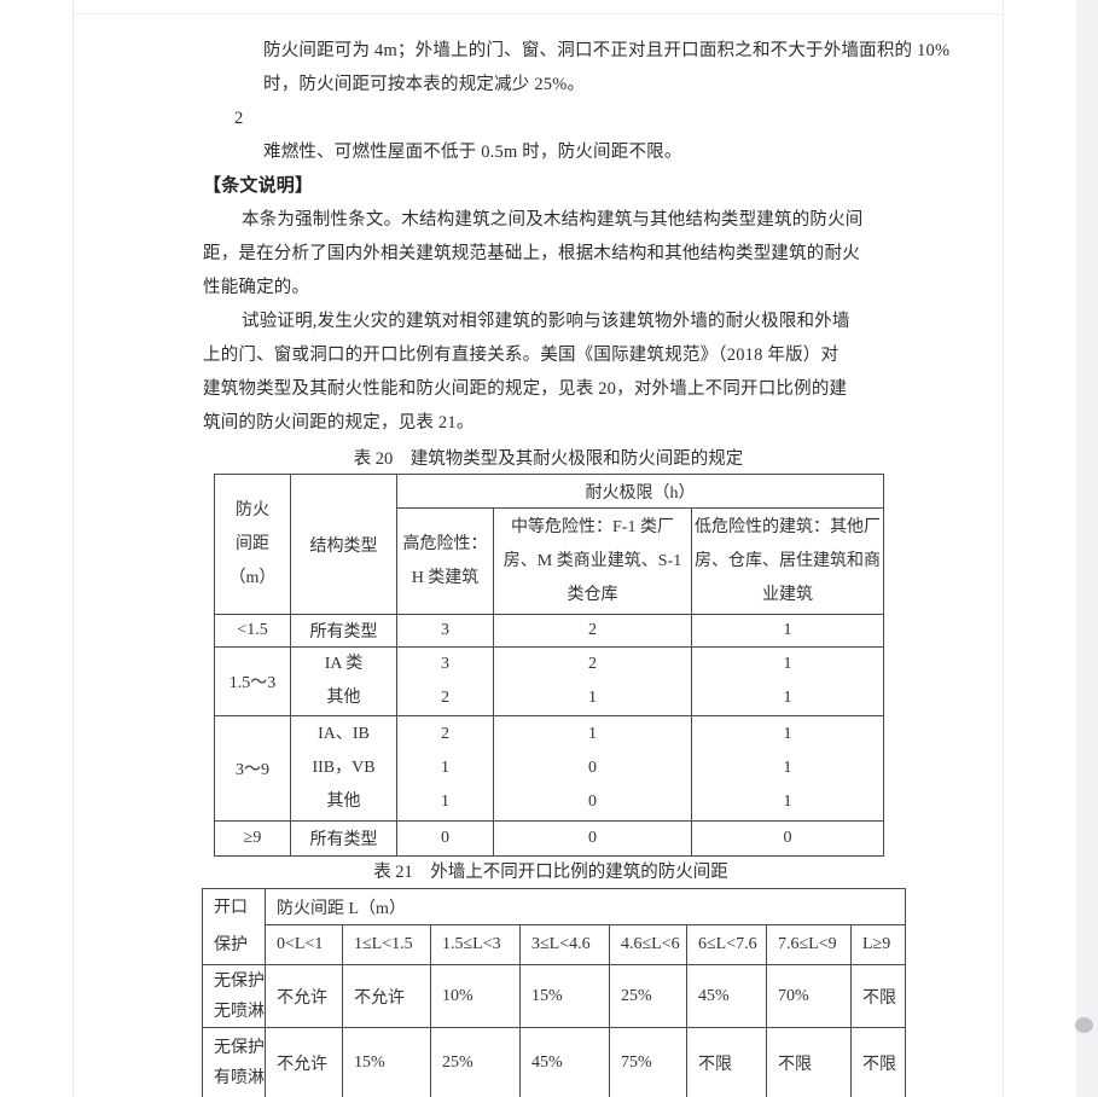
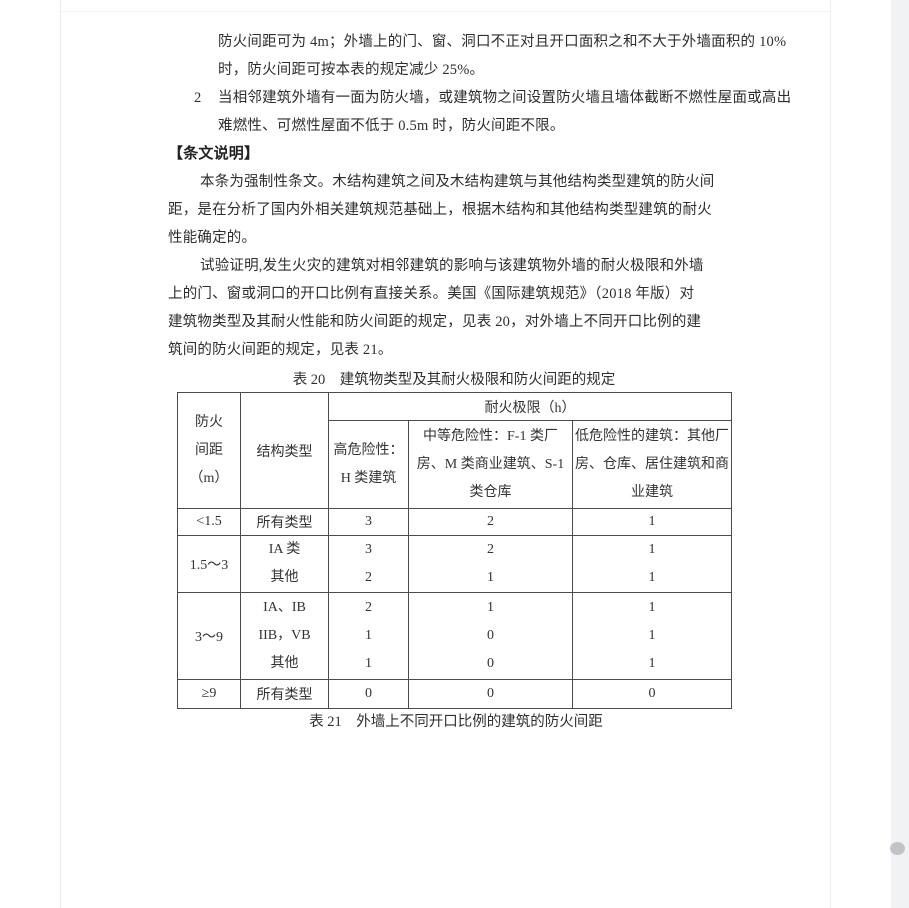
  防火间距可为 4m；外墙上的门、窗、洞口不正对且开口面积之和不大于外墙面积的 10%
  时，防火间距可按本表的规定减少 25%。
  2
+ 当相邻建筑外墙有一面为防火墙，或建筑物之间设置防火墙且墙体截断不燃性屋面或高出
  难燃性、可燃性屋面不低于 0.5m 时，防火间距不限。
  【条文说明】
  本条为强制性条文。木结构建筑之间及木结构建筑与其他结构类型建筑的防火间
  距，是在分析了国内外相关建筑规范基础上，根据木结构和其他结构类型建筑的耐火
  性能确定的。
  试验证明,发生火灾的建筑对相邻建筑的影响与该建筑物外墙的耐火极限和外墙
  上的门、窗或洞口的开口比例有直接关系。美国《国际建筑规范》（2018 年版）对
  建筑物类型及其耐火性能和防火间距的规定，见表 20，对外墙上不同开口比例的建
  筑间的防火间距的规定，见表 21。
  表 20 建筑物类型及其耐火极限和防火间距的规定
  防火 间距 （m）	结构类型	耐火极限（h）
  高危险性： H 类建筑	中等危险性：F-1 类厂 房、M 类商业建筑、S-1 类仓库	低危险性的建筑：其他厂 房、仓库、居住建筑和商 业建筑
  <1.5	所有类型	3	2	1
  1.5～3	IA 类 其他	3 2	2 1	1 1
  3～9	IA、IB IIB，VB 其他	2 1 1	1 0 0	1 1 1
  ≥9	所有类型	0	0	0
  表 21 外墙上不同开口比例的建筑的防火间距
- 开口 保护	防火间距 L（m）
- 0<L<1	1≤L<1.5	1.5≤L<3	3≤L<4.6	4.6≤L<6	6≤L<7.6	7.6≤L<9	L≥9
- 无保护 无喷淋	不允许	不允许	10%	15%	25%	45%	70%	不限
- 无保护 有喷淋	不允许	15%	25%	45%	75%	不限	不限	不限
